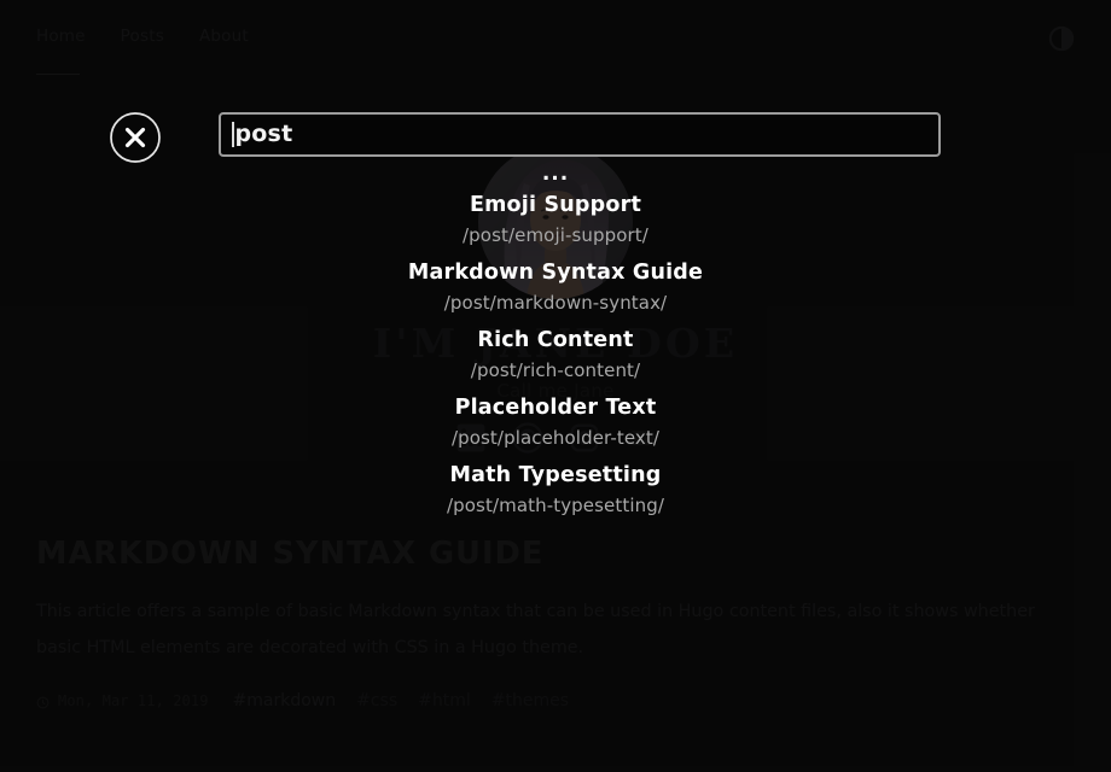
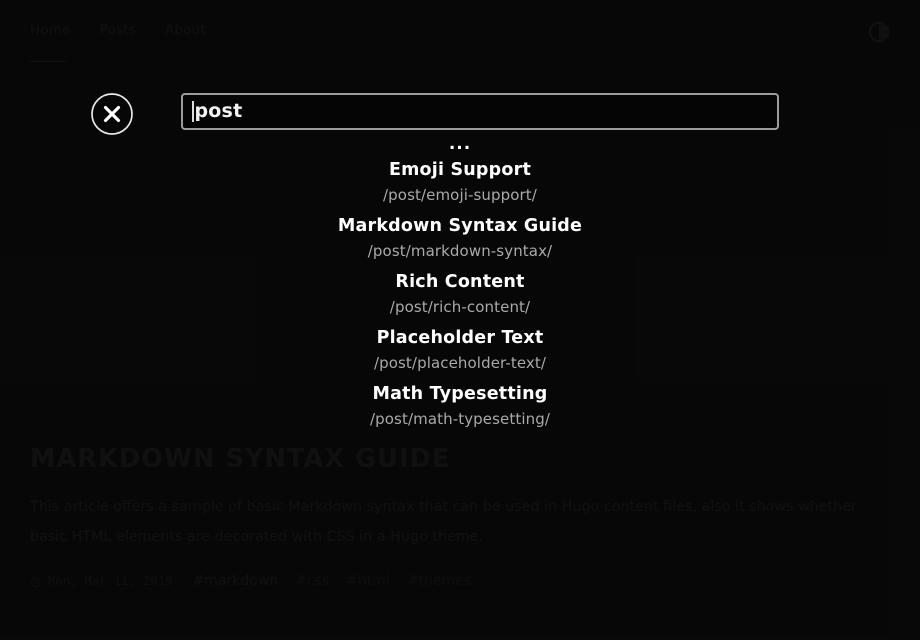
- I'M JANE DOE
- Call me Jane
  post
  ...
  Emoji Support
  /post/emoji-support/
  Markdown Syntax Guide
  /post/markdown-syntax/
  Rich Content
  /post/rich-content/
  Placeholder Text
  /post/placeholder-text/
  Math Typesetting
  /post/math-typesetting/
